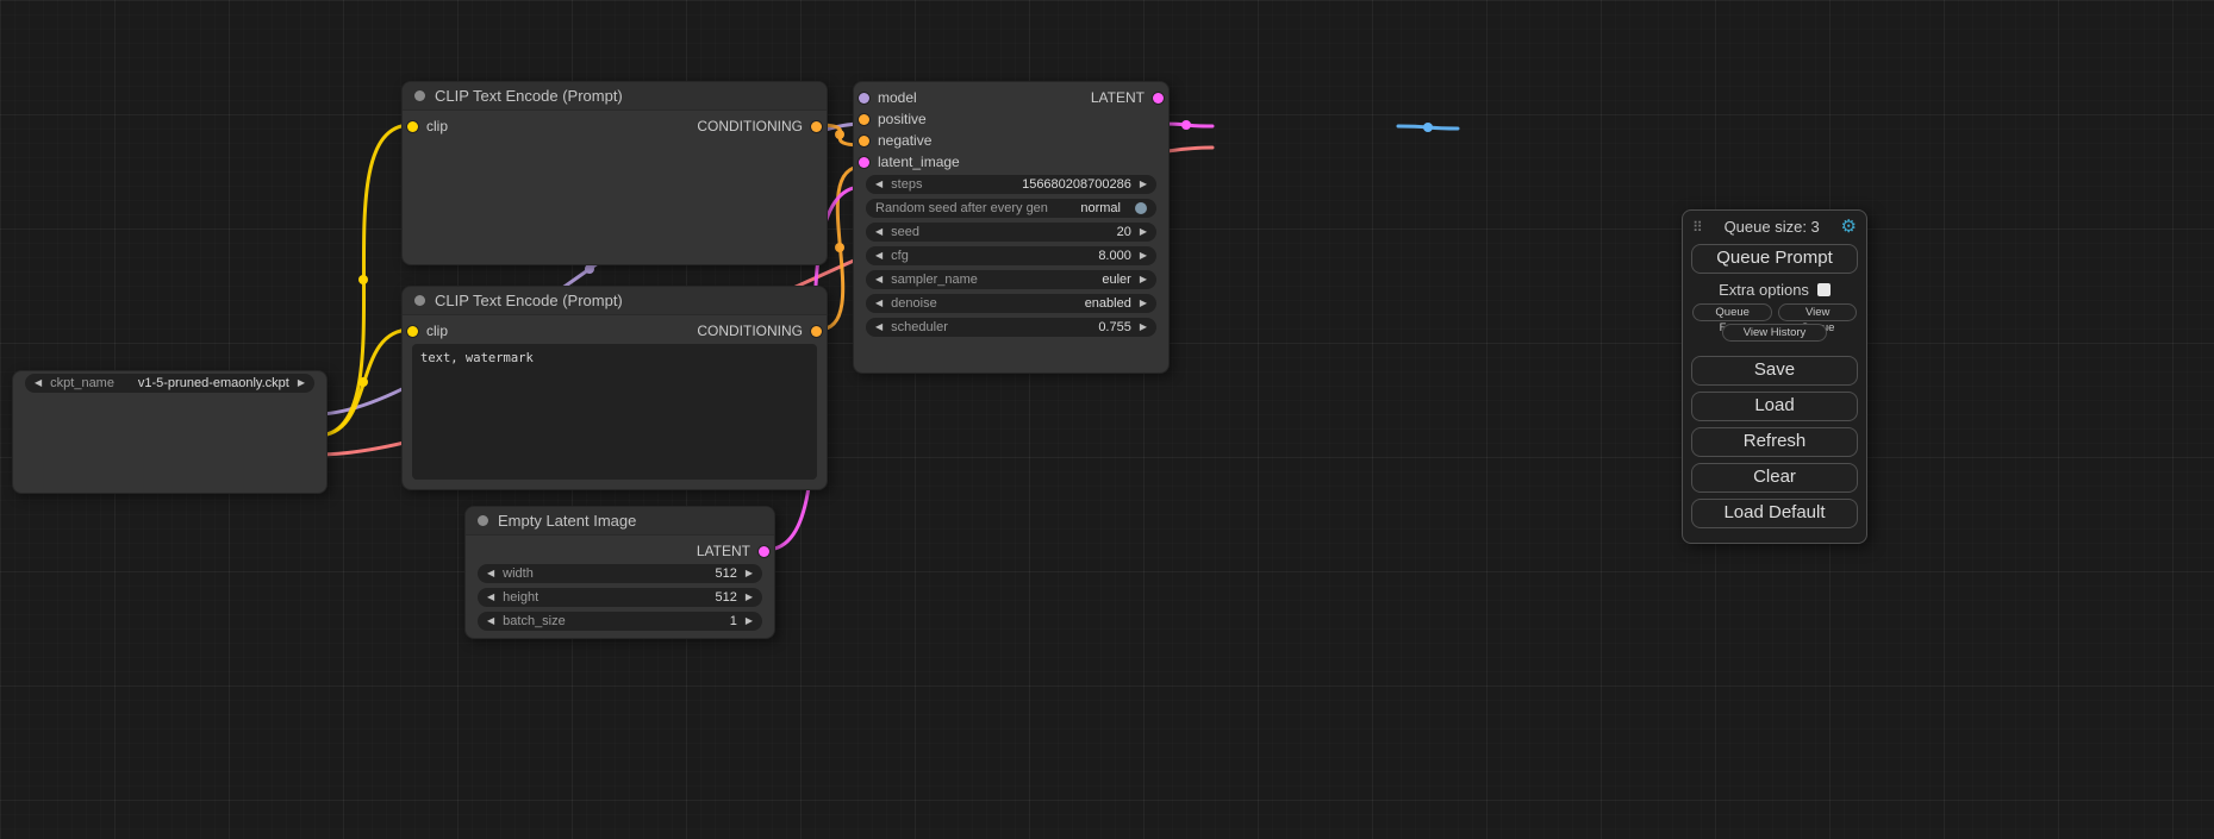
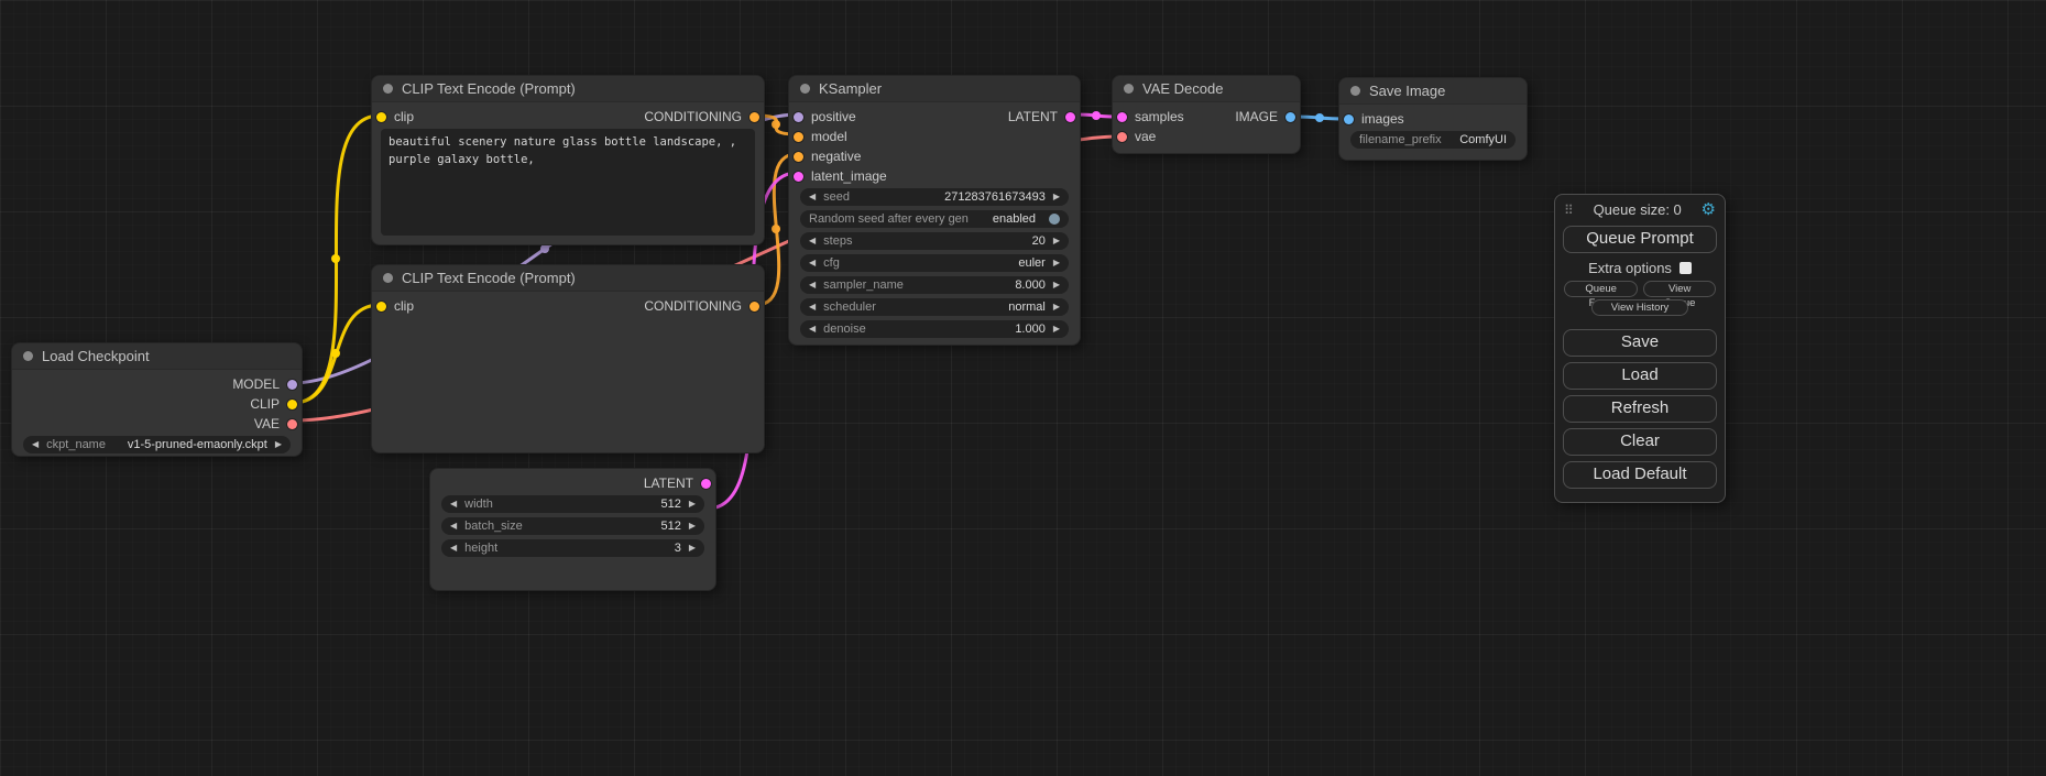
+ Load Checkpoint
+ MODEL
+ CLIP
+ VAE
  ◀
  ckpt_name
  v1-5-pruned-emaonly.ckpt
  ▶
  CLIP Text Encode (Prompt)
  clip
  CONDITIONING
+ beautiful scenery nature glass bottle landscape, , purple galaxy bottle,
  CLIP Text Encode (Prompt)
  clip
  CONDITIONING
- text, watermark
- Empty Latent Image
  LATENT
  ◀
  width
  512
  ▶
  ◀
- height
+ batch_size
  512
  ▶
  ◀
- batch_size
+ height
- 1
+ 3
  ▶
+ KSampler
- model
+ positive
  LATENT
- positive
+ model
  negative
  latent_image
  ◀
- steps
+ seed
- 156680208700286
+ 271283761673493
  ▶
  Random seed after every gen
- normal
+ enabled
  ◀
- seed
+ steps
  20
  ▶
  ◀
  cfg
- 8.000
+ euler
  ▶
  ◀
  sampler_name
- euler
+ 8.000
  ▶
  ◀
- denoise
+ scheduler
- enabled
+ normal
  ▶
  ◀
- scheduler
+ denoise
- 0.755
+ 1.000
  ▶
+ VAE Decode
+ samples
+ IMAGE
+ vae
+ Save Image
+ images
+ filename_prefix
+ ComfyUI
  ⠿
- Queue size: 3
+ Queue size: 0
  ⚙
  Queue Prompt
  Extra options
  View History
  Save
  Load
  Refresh
  Clear
  Load Default
